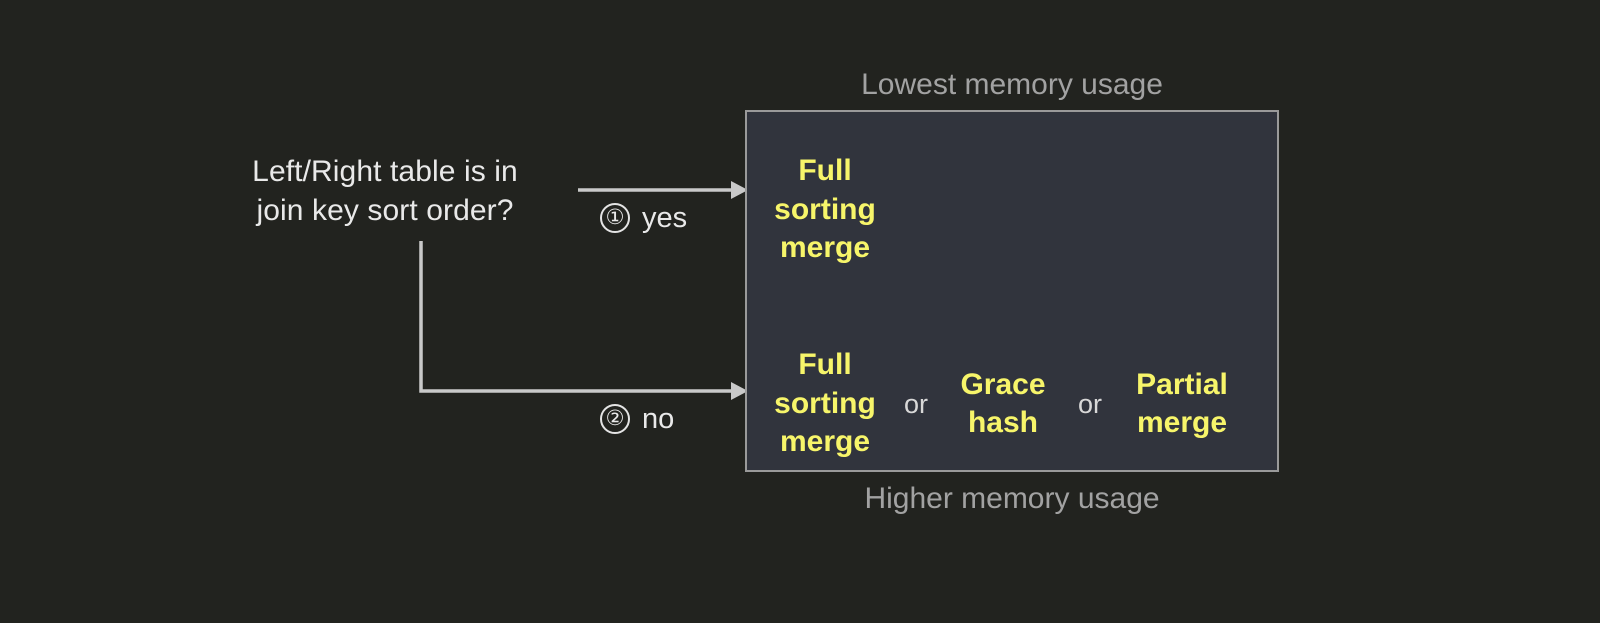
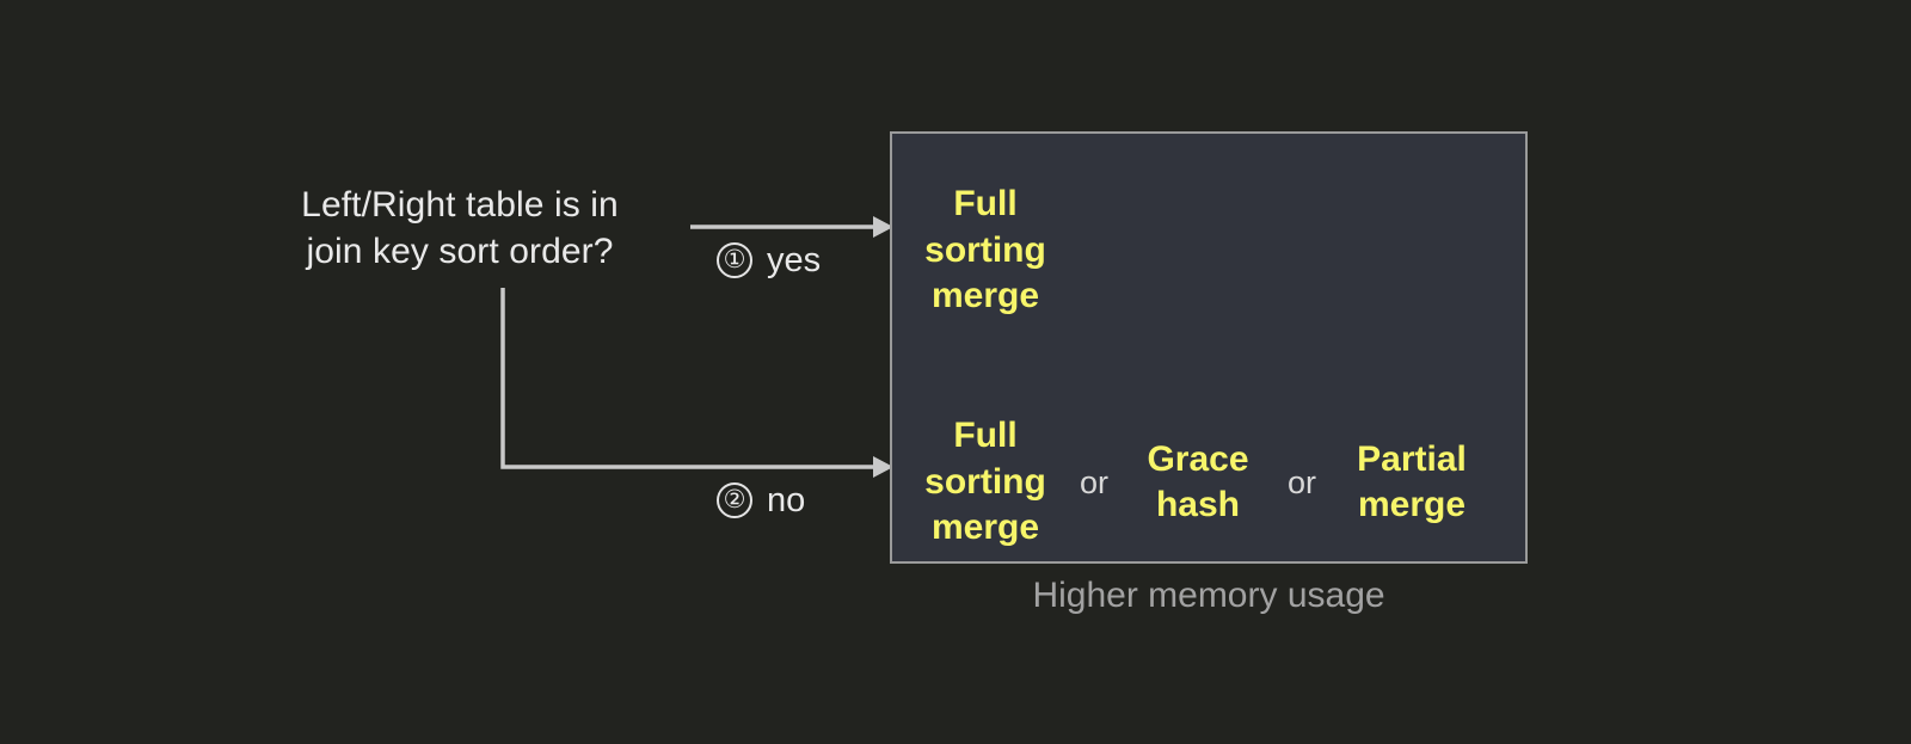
  Left/Right table is in
  join key sort order?
  ①
  yes
  ②
  no
- Lowest memory usage
  Higher memory usage
  Full
  sorting
  merge
  Full
  sorting
  merge
  or
  Grace
  hash
  or
  Partial
  merge
